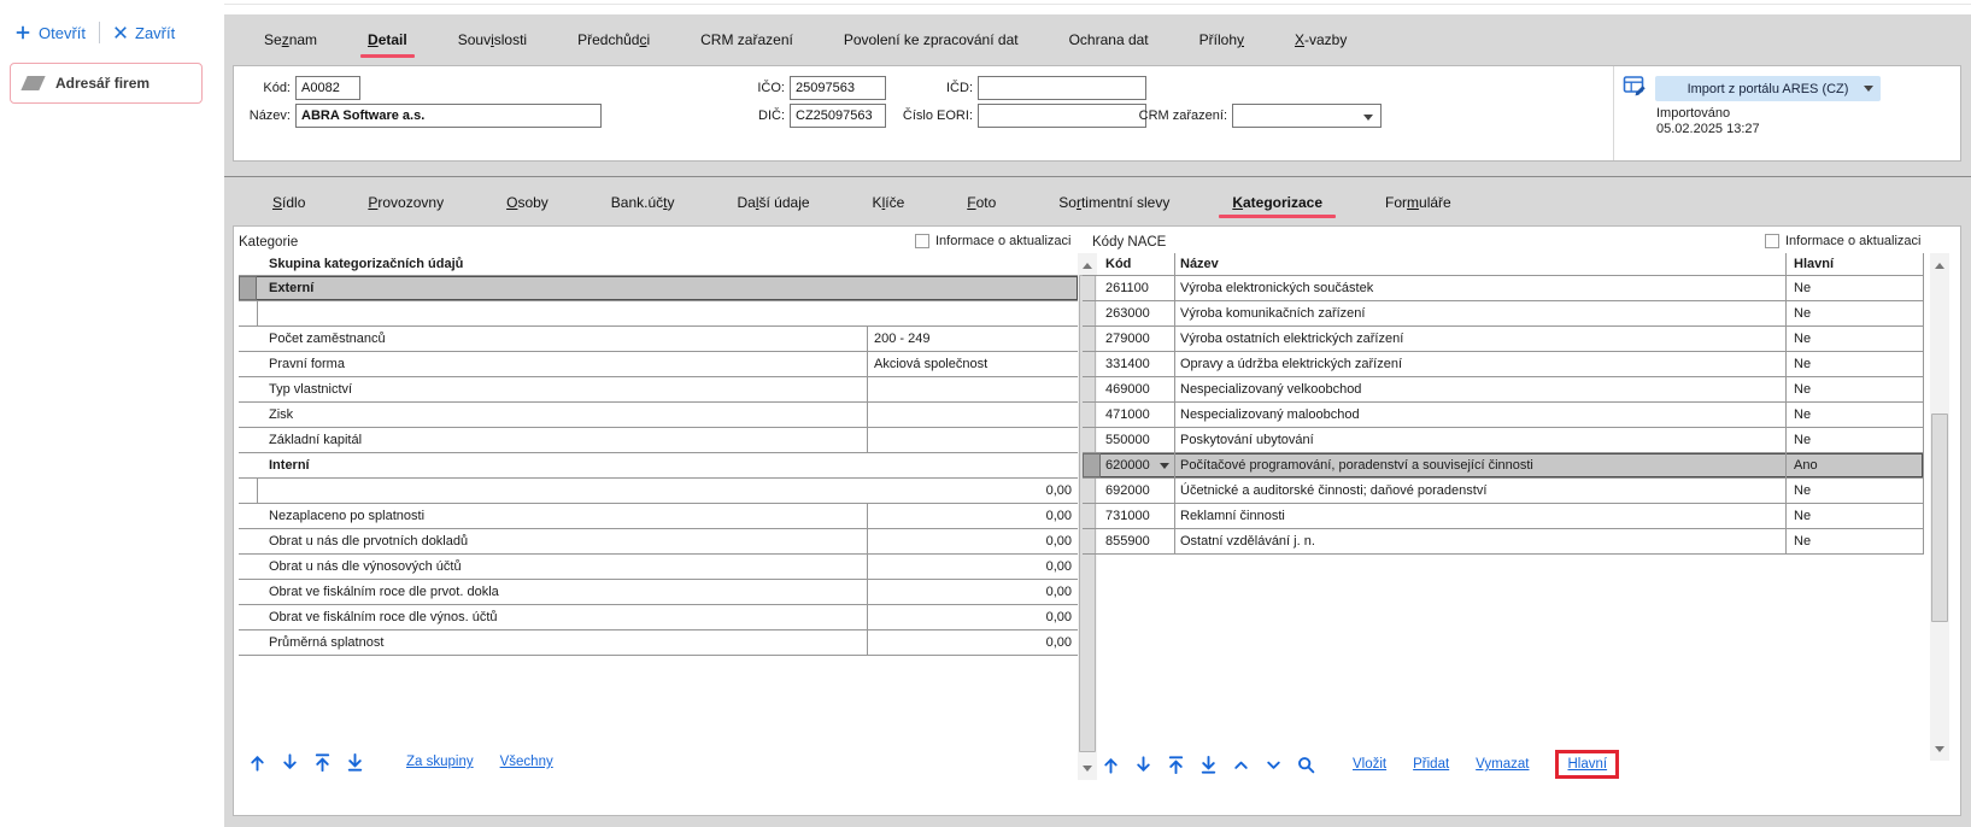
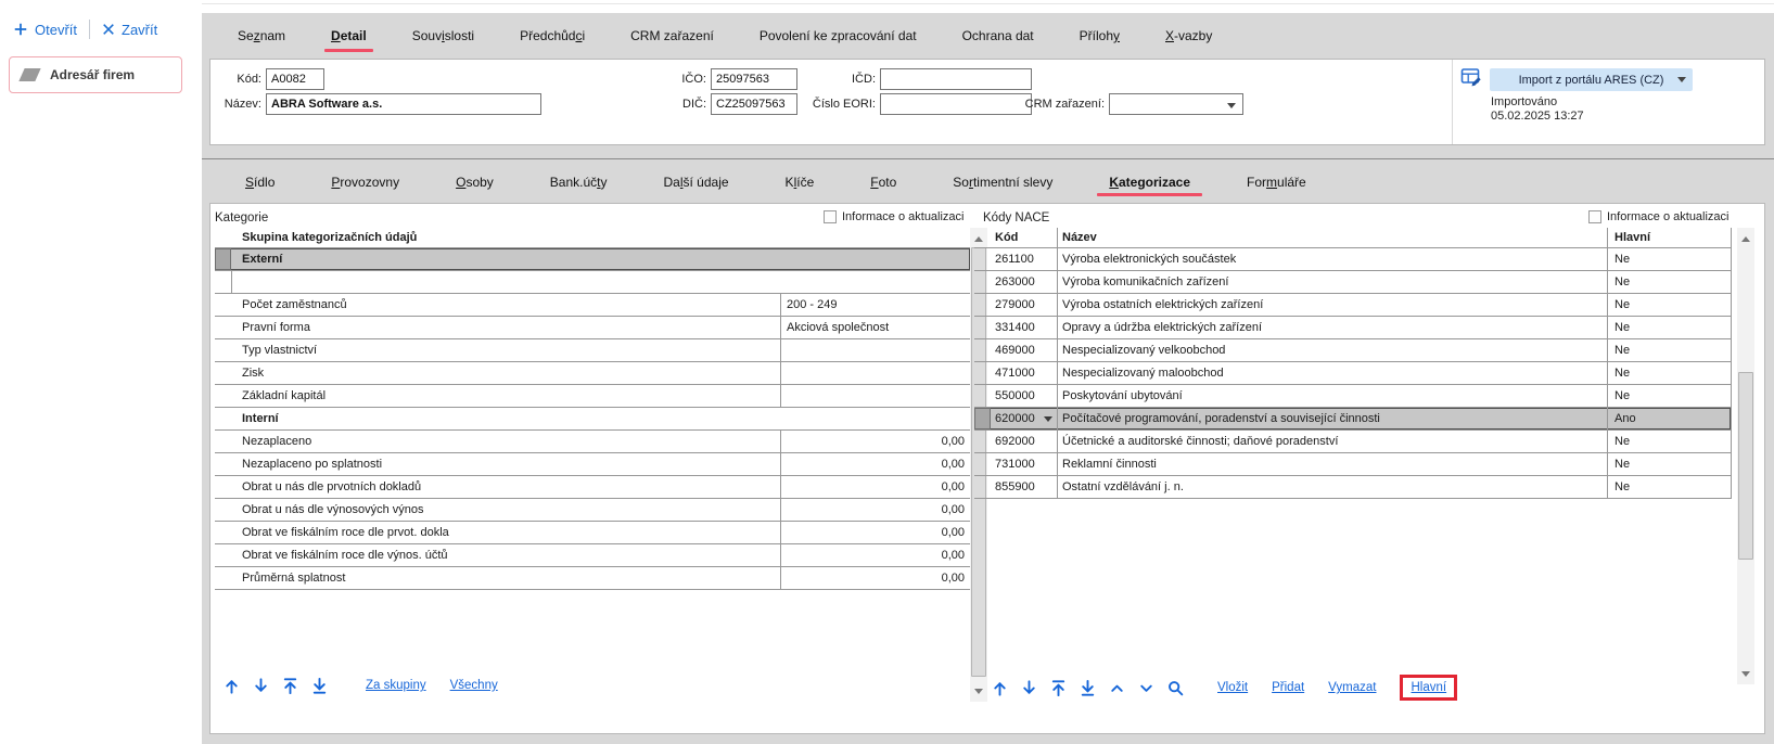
  Otevřít
  Zavřít
  Adresář firem
  Se
  z
  nam
  D
  etail
  Souv
  i
  slosti
  Předchůd
  c
  i
  CRM zařazení
  Povolení ke zpracování dat
  Ochrana dat
  Příloh
  y
  X
  -vazby
  Kód:
  A0082
  Název:
  ABRA Software a.s.
  IČO:
  25097563
  DIČ:
  CZ25097563
  IČD:
  Číslo EORI:
  CRM zařazení:
  Import z portálu ARES (CZ)
  Importováno
  05.02.2025 13:27
  S
  ídlo
  P
  rovozovny
  O
  soby
  Bank.úč
  t
  y
  Da
  l
  ší údaje
  K
  l
  íče
  F
  oto
  So
  r
  timentní slevy
  K
  ategorizace
  For
  m
  uláře
  Kategorie
  Informace o aktualizaci
  Skupina kategorizačních údajů
  Externí
  Počet zaměstnanců
  200 - 249
  Pravní forma
  Akciová společnost
  Typ vlastnictví
  Zisk
  Základní kapitál
  Interní
+ Nezaplaceno
  0,00
  Nezaplaceno po splatnosti
  0,00
  Obrat u nás dle prvotních dokladů
  0,00
- Obrat u nás dle výnosových účtů
+ Obrat u nás dle výnosových výnos
  0,00
  Obrat ve fiskálním roce dle prvot. dokla
  0,00
  Obrat ve fiskálním roce dle výnos. účtů
  0,00
  Průměrná splatnost
  0,00
  Za skupiny
  Všechny
  Kódy NACE
  Informace o aktualizaci
  Kód
  Název
  Hlavní
  261100
  Výroba elektronických součástek
  Ne
  263000
  Výroba komunikačních zařízení
  Ne
  279000
  Výroba ostatních elektrických zařízení
  Ne
  331400
  Opravy a údržba elektrických zařízení
  Ne
  469000
  Nespecializovaný velkoobchod
  Ne
  471000
  Nespecializovaný maloobchod
  Ne
  550000
  Poskytování ubytování
  Ne
  620000
  Počítačové programování, poradenství a související činnosti
  Ano
  692000
  Účetnické a auditorské činnosti; daňové poradenství
  Ne
  731000
  Reklamní činnosti
  Ne
  855900
  Ostatní vzdělávání j. n.
  Ne
  Vložit
  Přidat
  Vymazat
  Hlavní
